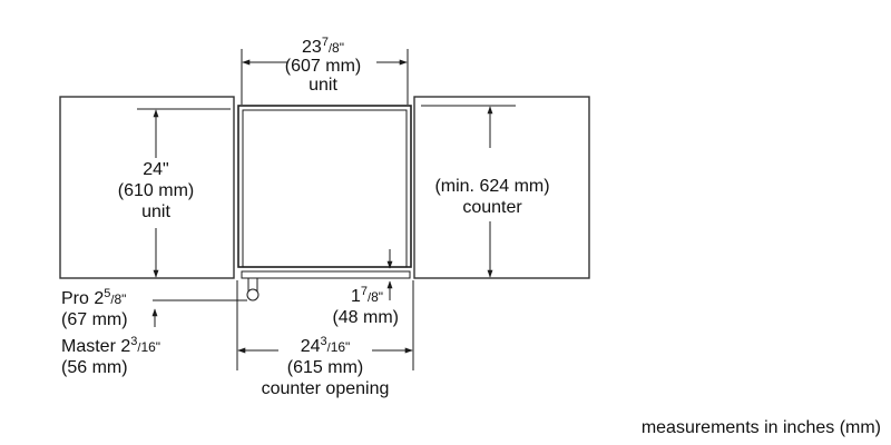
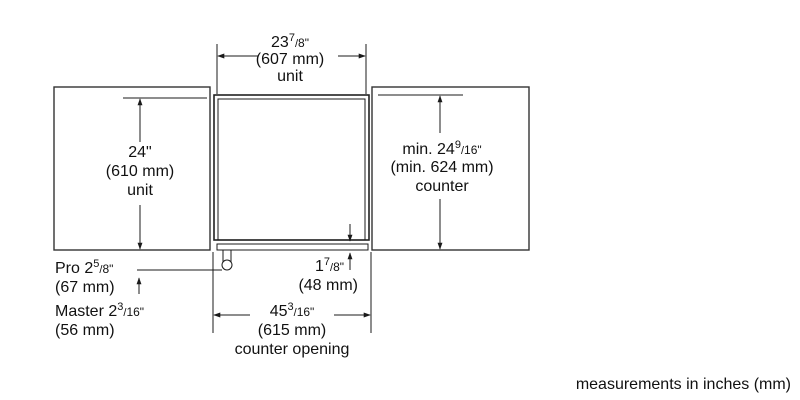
  237 /8"
  (607 mm)
  unit
  24"
  (610 mm)
  unit
+ min. 249 /16"
  (min. 624 mm)
  counter
  Pro 25 /8"
  (67 mm)
  Master 23 /16"
  (56 mm)
  17 /8"
  (48 mm)
- 243 /16"
+ 453 /16"
  (615 mm)
  counter opening
  measurements in inches (mm)
